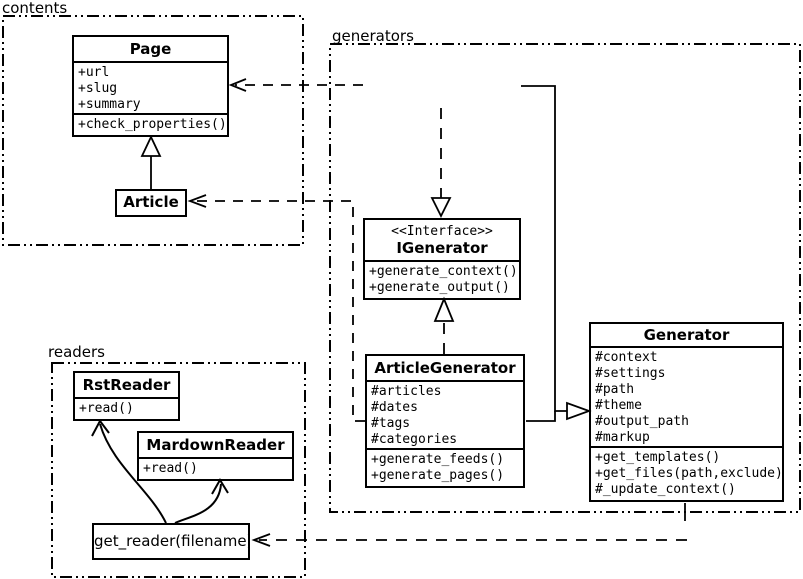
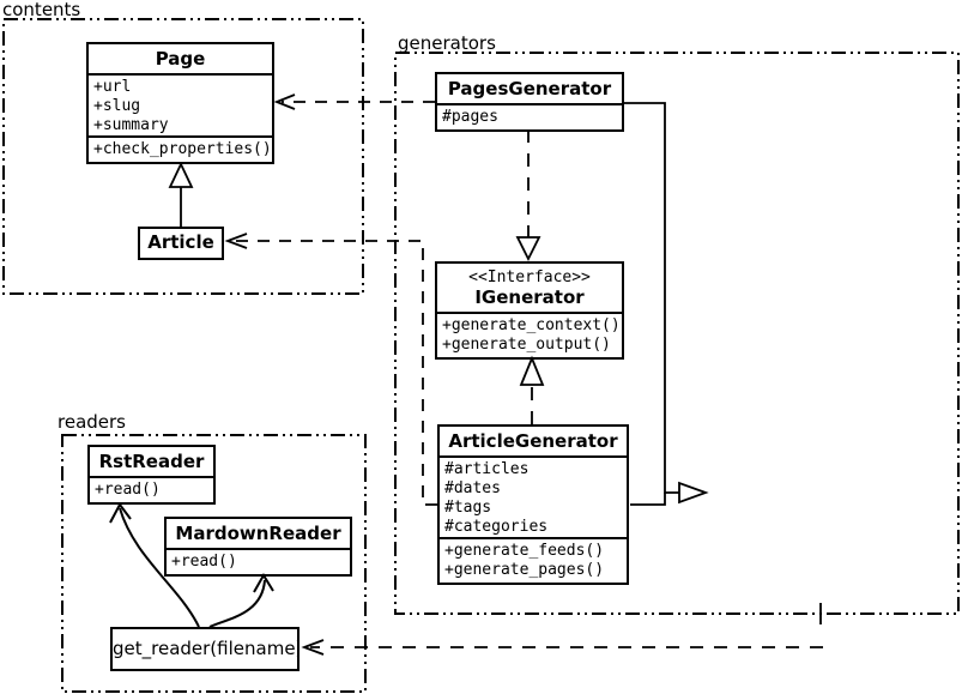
  contents
  generators
  readers
  Page
  +url
  +slug
  +summary
  +check_properties()
  Article
+ PagesGenerator
+ #pages
  <<Interface>>
  IGenerator
  +generate_context()
  +generate_output()
  ArticleGenerator
  #articles
  #dates
  #tags
  #categories
  +generate_feeds()
  +generate_pages()
- Generator
- #context
- #settings
- #path
- #theme
- #output_path
- #markup
- +get_templates()
- +get_files(path,exclude)
- #_update_context()
  RstReader
  +read()
  MardownReader
  +read()
  get_reader(filename
